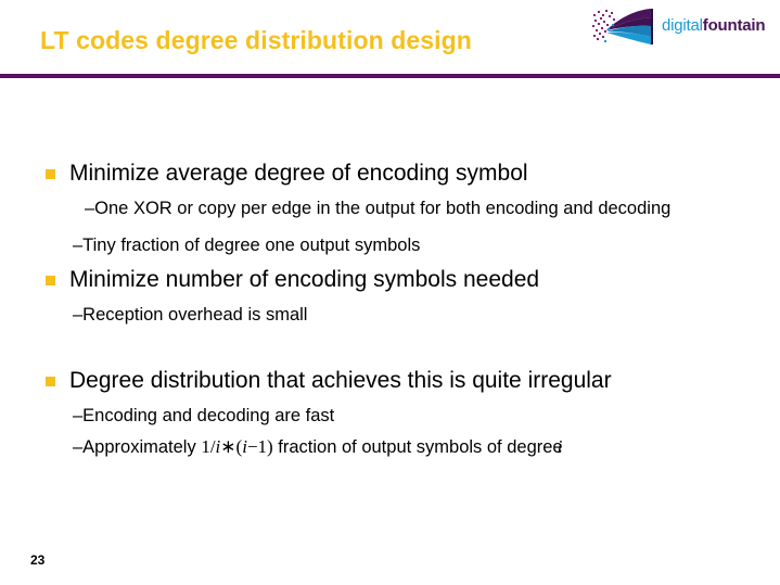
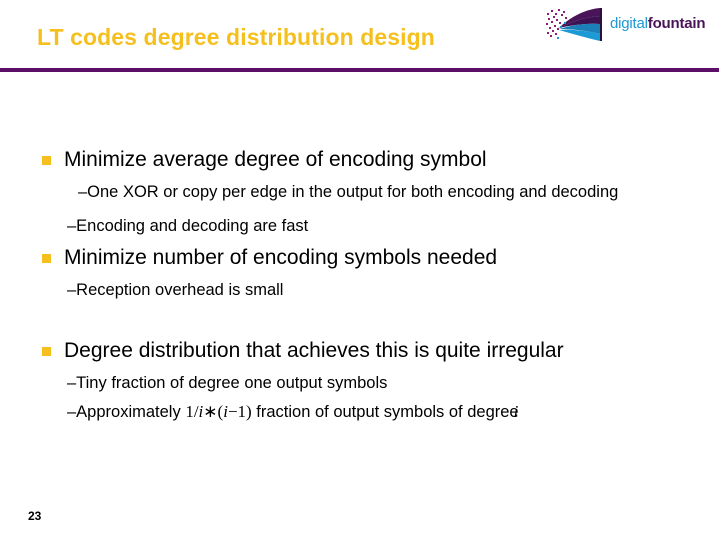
  digitalfountain
  LT codes degree distribution design
  Minimize average degree of encoding symbol
  –One XOR or copy per edge in the output for both encoding and decoding
- –Tiny fraction of degree one output symbols
+ –Encoding and decoding are fast
  Minimize number of encoding symbols needed
  –Reception overhead is small
  Degree distribution that achieves this is quite irregular
- –Encoding and decoding are fast
+ –Tiny fraction of degree one output symbols
  –Approximately 1/i∗(i−1) fraction of output symbols of degreei
  23
